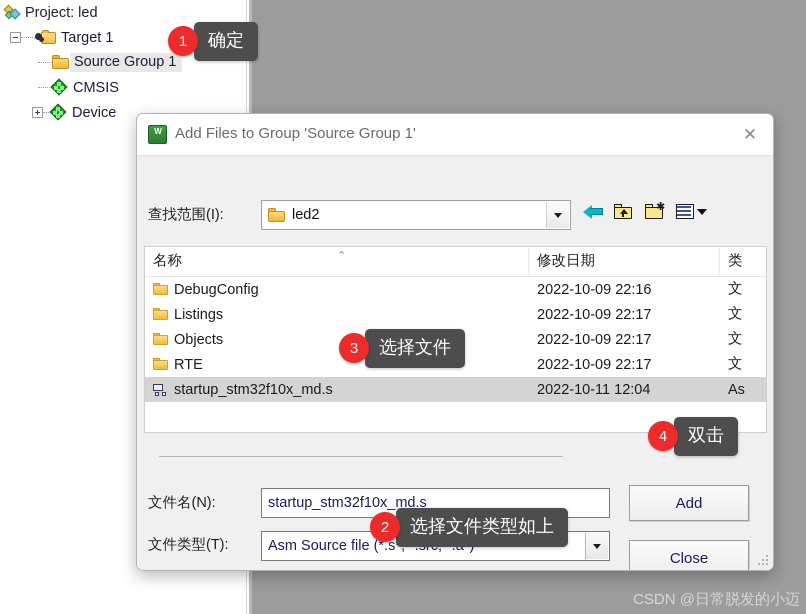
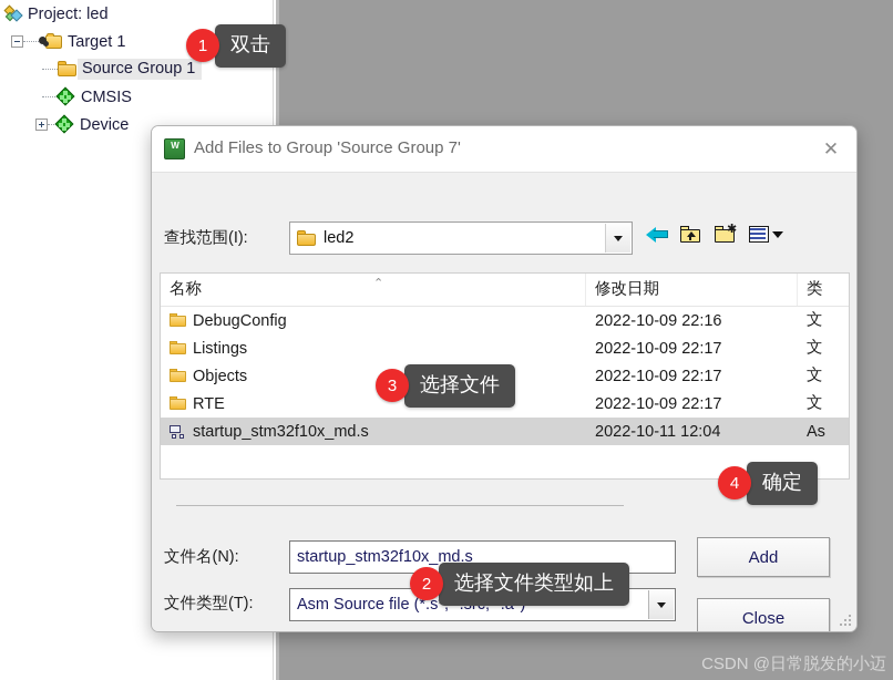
  Project: led
  Target 1
  Source Group 1
  CMSIS
  Device
  W
- Add Files to Group 'Source Group 1'
+ Add Files to Group 'Source Group 7'
  ✕
  查找范围(I):
  led2
  ✱
  名称
  ⌃
  修改日期
  类
  DebugConfig
  2022-10-09 22:16
  文
  Listings
  2022-10-09 22:17
  文
  Objects
  2022-10-09 22:17
  文
  RTE
  2022-10-09 22:17
  文
  startup_stm32f10x_md.s
  2022-10-11 12:04
  As
  文件名(N):
  startup_stm32f10x_md.s
  文件类型(T):
  Add
  Close
  1
- 确定
+ 双击
  3
  选择文件
  4
- 双击
+ 确定
  2
  选择文件类型如上
  CSDN @日常脱发的小迈
